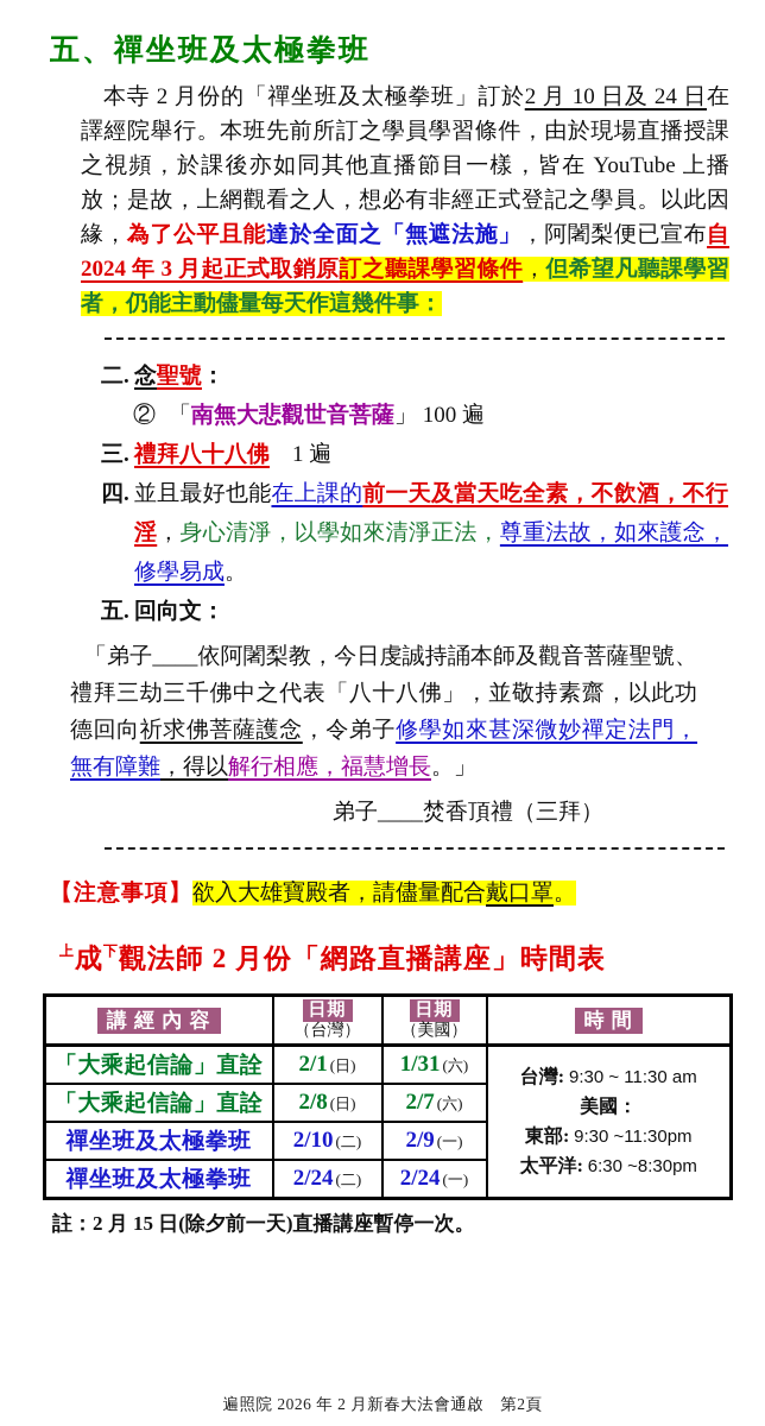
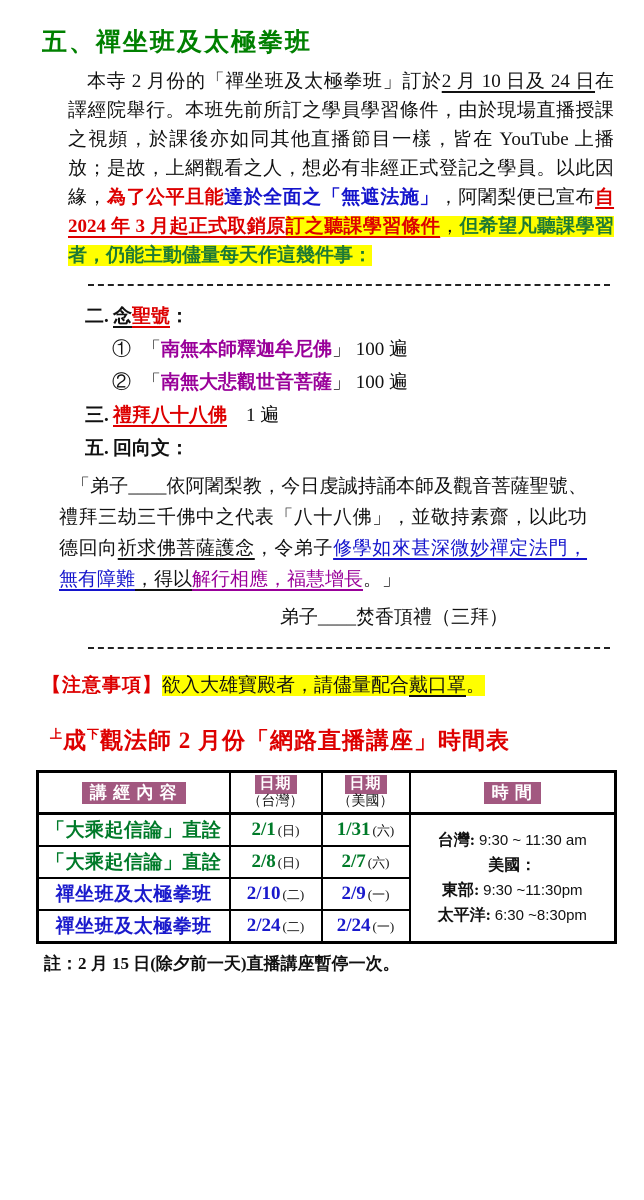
  五、禪坐班及太極拳班
  本寺 2 月份的「禪坐班及太極拳班」訂於2 月 10 日及 24 日在譯經院舉行。本班先前所訂之學員學習條件，由於現場直播授課之視頻，於課後亦如同其他直播節目一樣，皆在 YouTube 上播放；是故，上網觀看之人，想必有非經正式登記之學員。以此因緣，為了公平且能達於全面之「無遮法施」，阿闍梨便已宣布自 2024 年 3 月起正式取銷原訂之聽課學習條件，但希望凡聽課學習者，仍能主動儘量每天作這幾件事：
  二.
  念聖號：
+ ①
+ 「南無本師釋迦牟尼佛」 100 遍
  ②
  「南無大悲觀世音菩薩」 100 遍
  三.
  禮拜八十八佛 1 遍
- 四.
- 並且最好也能在上課的前一天及當天吃全素，不飲酒，不行淫，身心清淨，以學如來清淨正法，尊重法故，如來護念，修學易成。
  五.
  回向文：
  「弟子____依阿闍梨教，今日虔誠持誦本師及觀音菩薩聖號、禮拜三劫三千佛中之代表「八十八佛」，並敬持素齋，以此功德回向祈求佛菩薩護念，令弟子修學如來甚深微妙禪定法門，無有障難，得以解行相應，福慧增長。」
  弟子____焚香頂禮（三拜）
  【注意事項】欲入大雄寶殿者，請儘量配合戴口罩。
  上成下觀法師 2 月份「網路直播講座」時間表
  講 經 內 容	日期 （台灣）	日期 （美國）	時 間
  「大乘起信論」直詮	2/1 (日)	1/31 (六)	台灣: 9:30 ~ 11:30 am 美國： 東部: 9:30 ~11:30pm 太平洋: 6:30 ~8:30pm
  「大乘起信論」直詮	2/8 (日)	2/7 (六)
  禪坐班及太極拳班	2/10 (二)	2/9 (一)
  禪坐班及太極拳班	2/24 (二)	2/24 (一)
  註：2 月 15 日(除夕前一天)直播講座暫停一次。
- 遍照院 2026 年 2 月新春大法會通啟 第2頁
